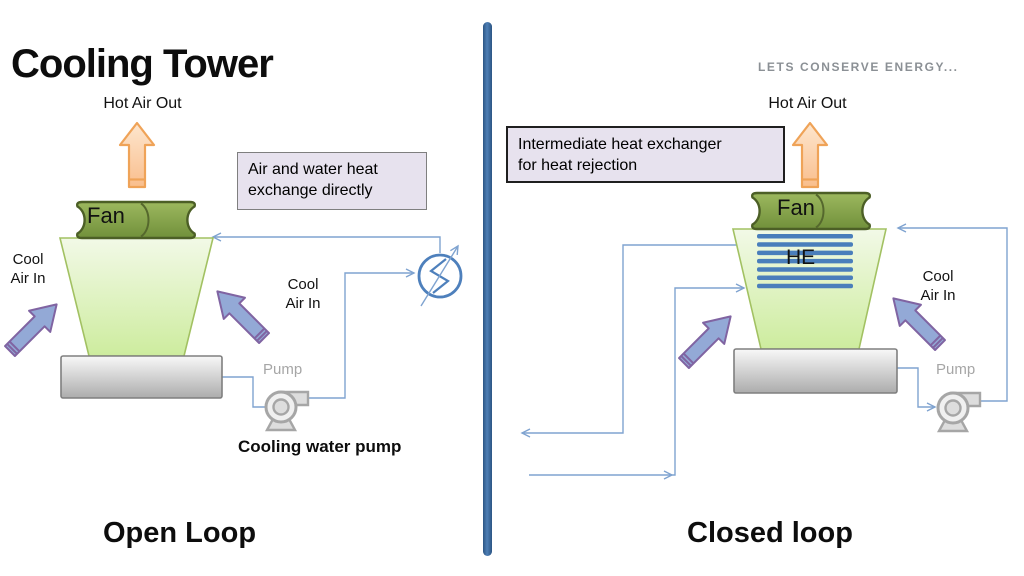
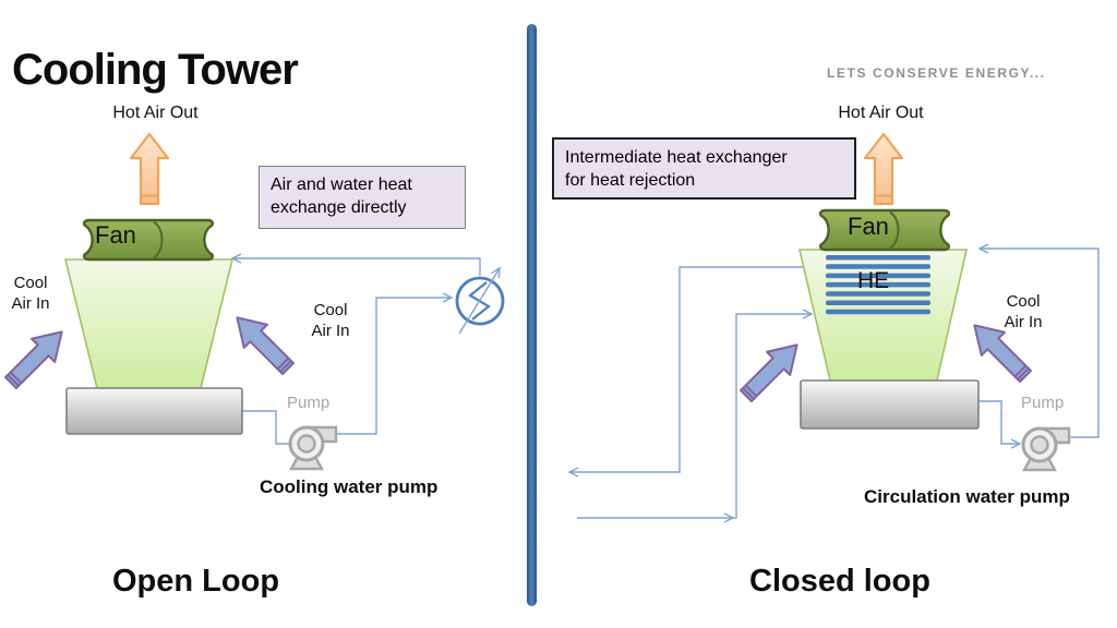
  Cooling Tower
  LETS CONSERVE ENERGY...
  Hot Air Out
  Cool
  Air In
  Cool
  Air In
  Fan
  Air and water heat
  exchange directly
  Pump
  Cooling water pump
  Open Loop
  Hot Air Out
  Intermediate heat exchanger
  for heat rejection
  Fan
  HE
  Cool
  Air In
  Pump
+ Circulation water pump
  Closed loop
